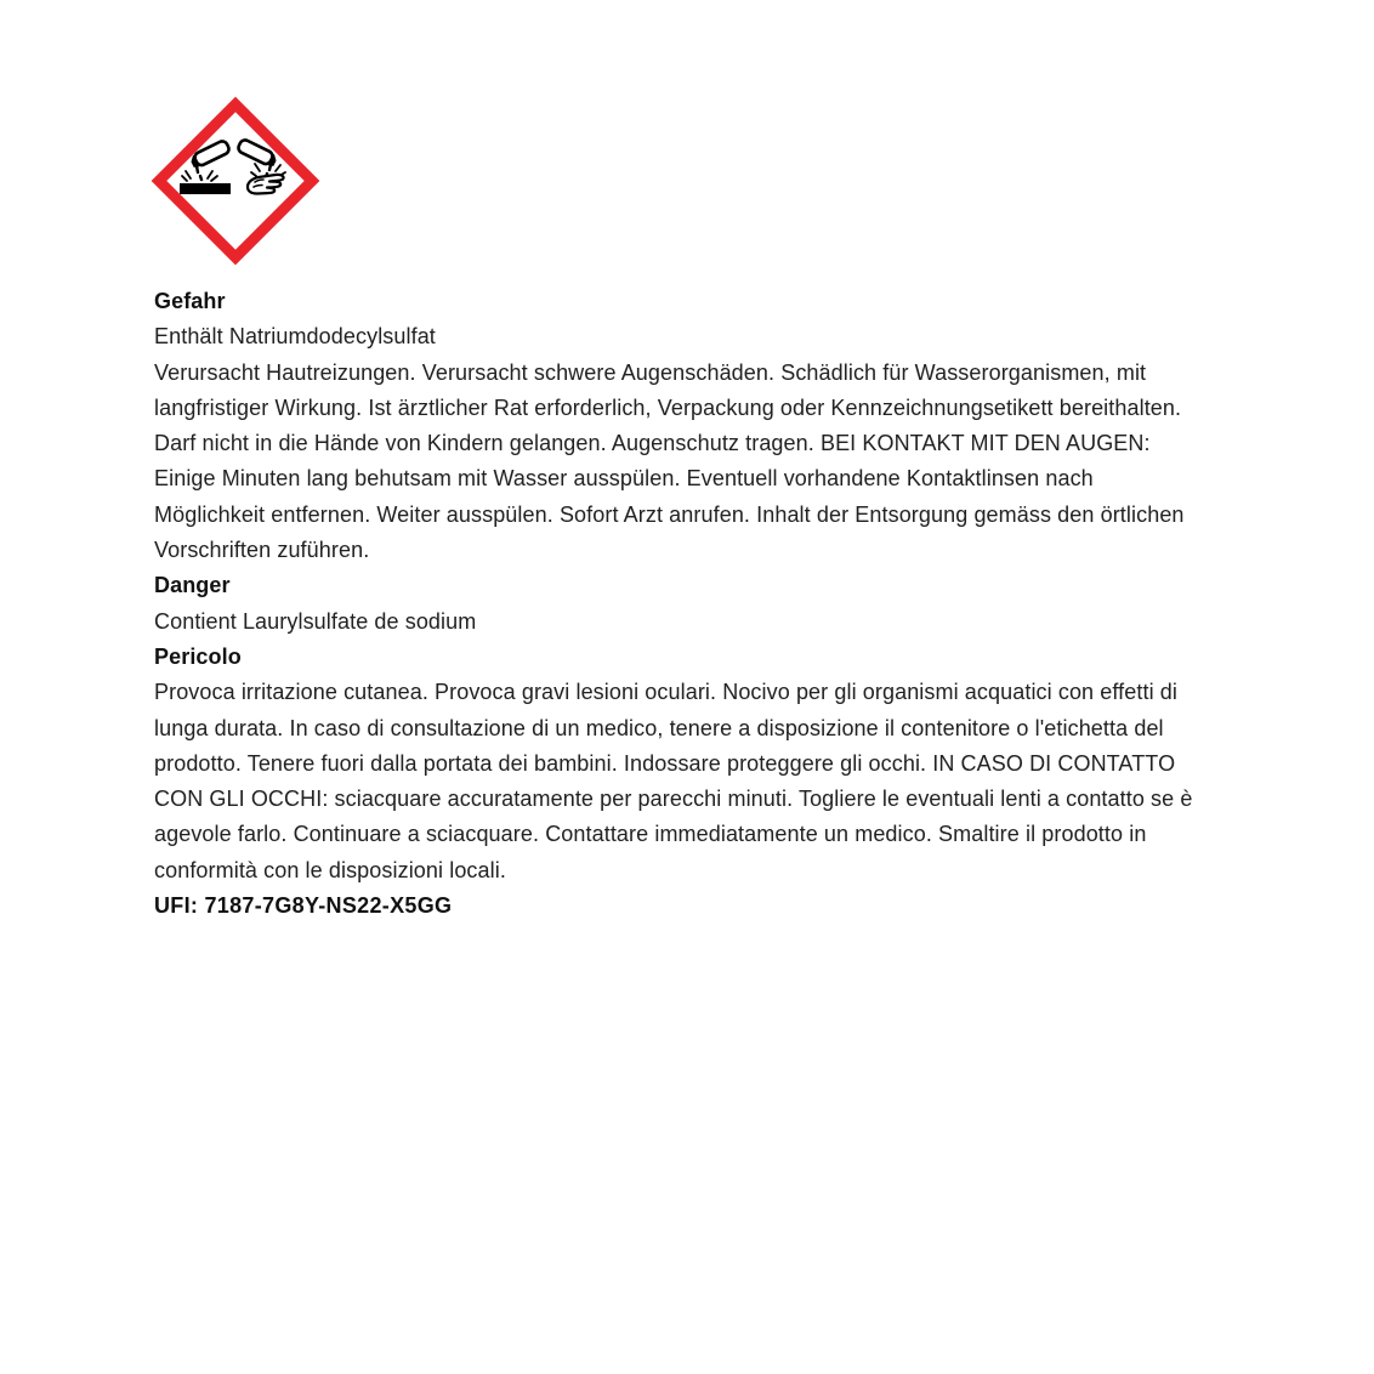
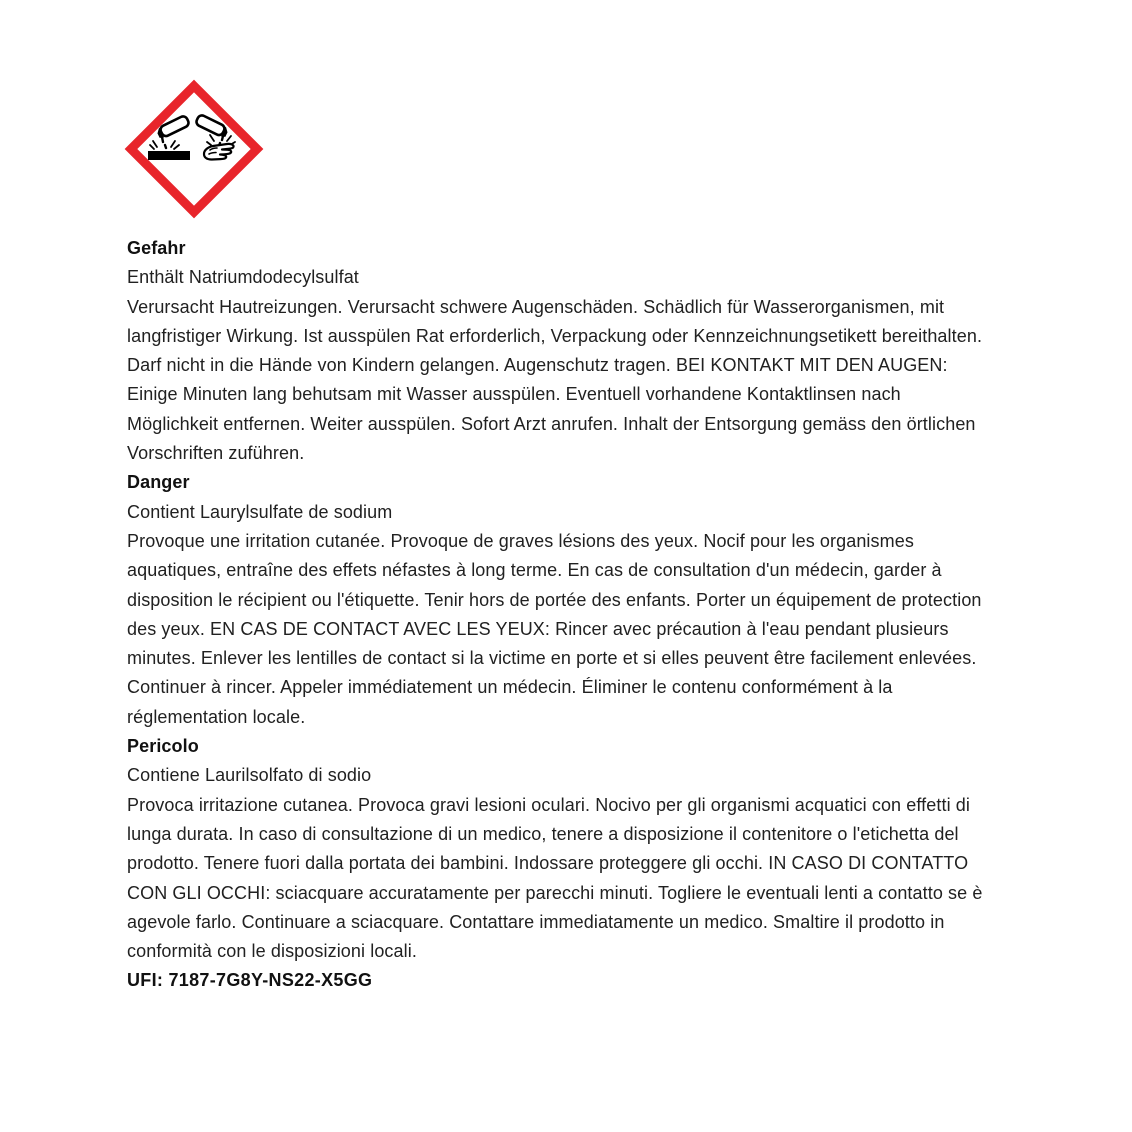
  Gefahr
  Enthält Natriumdodecylsulfat
- Verursacht Hautreizungen. Verursacht schwere Augenschäden. Schädlich für Wasserorganismen, mit langfristiger Wirkung. Ist ärztlicher Rat erforderlich, Verpackung oder Kennzeichnungsetikett bereithalten. Darf nicht in die Hände von Kindern gelangen. Augenschutz tragen. BEI KONTAKT MIT DEN AUGEN: Einige Minuten lang behutsam mit Wasser ausspülen. Eventuell vorhandene Kontaktlinsen nach Möglichkeit entfernen. Weiter ausspülen. Sofort Arzt anrufen. Inhalt der Entsorgung gemäss den örtlichen Vorschriften zuführen.
+ Verursacht Hautreizungen. Verursacht schwere Augenschäden. Schädlich für Wasserorganismen, mit langfristiger Wirkung. Ist ausspülen Rat erforderlich, Verpackung oder Kennzeichnungsetikett bereithalten. Darf nicht in die Hände von Kindern gelangen. Augenschutz tragen. BEI KONTAKT MIT DEN AUGEN: Einige Minuten lang behutsam mit Wasser ausspülen. Eventuell vorhandene Kontaktlinsen nach Möglichkeit entfernen. Weiter ausspülen. Sofort Arzt anrufen. Inhalt der Entsorgung gemäss den örtlichen Vorschriften zuführen.
  Danger
  Contient Laurylsulfate de sodium
+ Provoque une irritation cutanée. Provoque de graves lésions des yeux. Nocif pour les organismes aquatiques, entraîne des effets néfastes à long terme. En cas de consultation d'un médecin, garder à disposition le récipient ou l'étiquette. Tenir hors de portée des enfants. Porter un équipement de protection des yeux. EN CAS DE CONTACT AVEC LES YEUX: Rincer avec précaution à l'eau pendant plusieurs minutes. Enlever les lentilles de contact si la victime en porte et si elles peuvent être facilement enlevées. Continuer à rincer. Appeler immédiatement un médecin. Éliminer le contenu conformément à la réglementation locale.
  Pericolo
+ Contiene Laurilsolfato di sodio
  Provoca irritazione cutanea. Provoca gravi lesioni oculari. Nocivo per gli organismi acquatici con effetti di lunga durata. In caso di consultazione di un medico, tenere a disposizione il contenitore o l'etichetta del prodotto. Tenere fuori dalla portata dei bambini. Indossare proteggere gli occhi. IN CASO DI CONTATTO CON GLI OCCHI: sciacquare accuratamente per parecchi minuti. Togliere le eventuali lenti a contatto se è agevole farlo. Continuare a sciacquare. Contattare immediatamente un medico. Smaltire il prodotto in conformità con le disposizioni locali.
  UFI: 7187-7G8Y-NS22-X5GG
